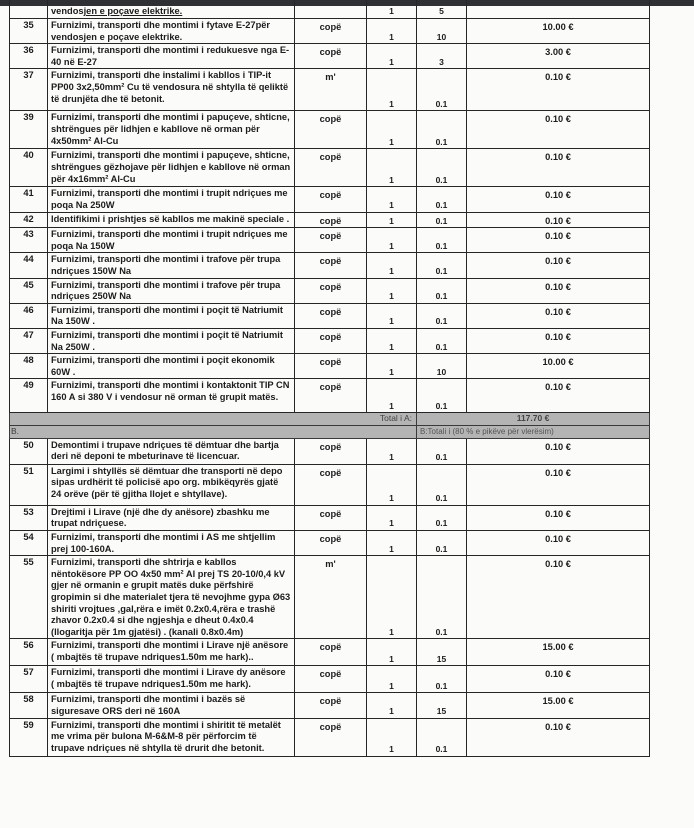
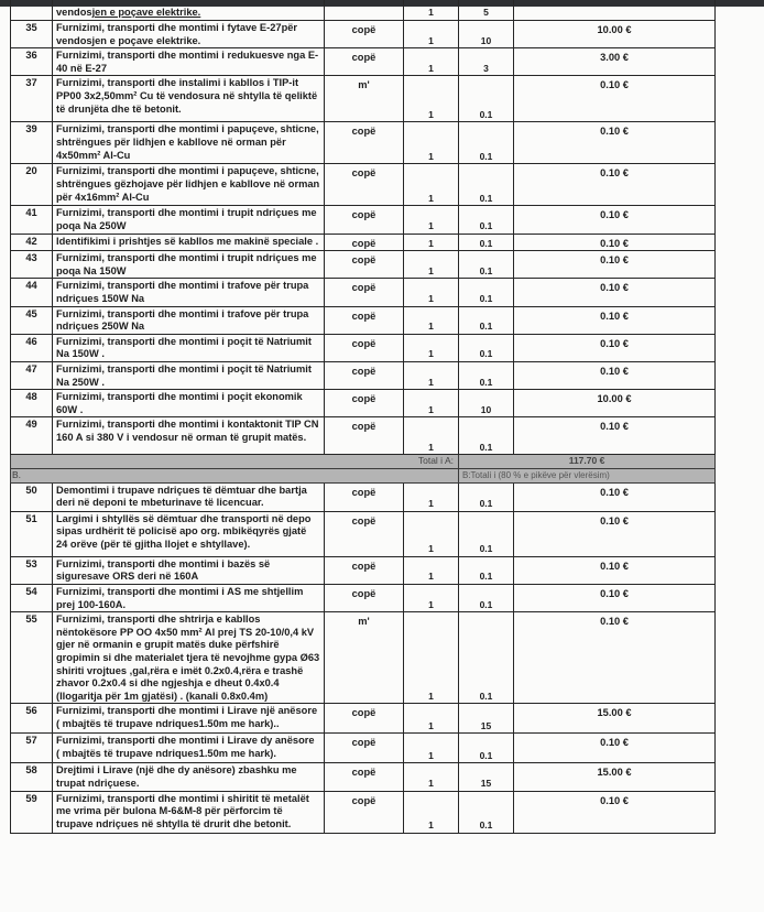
  	vendosjen e poçave elektrike.		1	5
  35	Furnizimi, transporti dhe montimi i fytave E-27për vendosjen e poçave elektrike.	copë	1	10	10.00 €
  36	Furnizimi, transporti dhe montimi i redukuesve nga E-40 në E-27	copë	1	3	3.00 €
  37	Furnizimi, transporti dhe instalimi i kabllos i TIP-it PP00 3x2,50mm² Cu të vendosura në shtylla të qeliktë të drunjëta dhe të betonit.	m'	1	0.1	0.10 €
  39	Furnizimi, transporti dhe montimi i papuçeve, shticne, shtrëngues për lidhjen e kabllove në orman për 4x50mm² Al-Cu	copë	1	0.1	0.10 €
- 40	Furnizimi, transporti dhe montimi i papuçeve, shticne, shtrëngues gëzhojave për lidhjen e kabllove në orman për 4x16mm² Al-Cu	copë	1	0.1	0.10 €
+ 20	Furnizimi, transporti dhe montimi i papuçeve, shticne, shtrëngues gëzhojave për lidhjen e kabllove në orman për 4x16mm² Al-Cu	copë	1	0.1	0.10 €
  41	Furnizimi, transporti dhe montimi i trupit ndriçues me poqa Na 250W	copë	1	0.1	0.10 €
  42	Identifikimi i prishtjes së kabllos me makinë speciale .	copë	1	0.1	0.10 €
  43	Furnizimi, transporti dhe montimi i trupit ndriçues me poqa Na 150W	copë	1	0.1	0.10 €
  44	Furnizimi, transporti dhe montimi i trafove për trupa ndriçues 150W Na	copë	1	0.1	0.10 €
  45	Furnizimi, transporti dhe montimi i trafove për trupa ndriçues 250W Na	copë	1	0.1	0.10 €
  46	Furnizimi, transporti dhe montimi i poçit të Natriumit Na 150W .	copë	1	0.1	0.10 €
  47	Furnizimi, transporti dhe montimi i poçit të Natriumit Na 250W .	copë	1	0.1	0.10 €
  48	Furnizimi, transporti dhe montimi i poçit ekonomik 60W .	copë	1	10	10.00 €
  49	Furnizimi, transporti dhe montimi i kontaktonit TIP CN 160 A si 380 V i vendosur në orman të grupit matës.	copë	1	0.1	0.10 €
  Total i A:	117.70 €
  B.	B:Totali i (80 % e pikëve për vlerësim)
  50	Demontimi i trupave ndriçues të dëmtuar dhe bartja deri në deponi te mbeturinave të licencuar.	copë	1	0.1	0.10 €
  51	Largimi i shtyllës së dëmtuar dhe transporti në depo sipas urdhërit të policisë apo org. mbikëqyrës gjatë 24 orëve (për të gjitha llojet e shtyllave).	copë	1	0.1	0.10 €
- 53	Drejtimi i Lirave (një dhe dy anësore) zbashku me trupat ndriçuese.	copë	1	0.1	0.10 €
+ 53	Furnizimi, transporti dhe montimi i bazës së siguresave ORS deri në 160A	copë	1	0.1	0.10 €
  54	Furnizimi, transporti dhe montimi i AS me shtjellim prej 100-160A.	copë	1	0.1	0.10 €
  55	Furnizimi, transporti dhe shtrirja e kabllos nëntokësore PP OO 4x50 mm² Al prej TS 20-10/0,4 kV gjer në ormanin e grupit matës duke përfshirë gropimin si dhe materialet tjera të nevojhme gypa Ø63 shiriti vrojtues ,gal,rëra e imët 0.2x0.4,rëra e trashë zhavor 0.2x0.4 si dhe ngjeshja e dheut 0.4x0.4 (llogaritja për 1m gjatësi) . (kanali 0.8x0.4m)	m'	1	0.1	0.10 €
  56	Furnizimi, transporti dhe montimi i Lirave një anësore ( mbajtës të trupave ndriques1.50m me hark)..	copë	1	15	15.00 €
  57	Furnizimi, transporti dhe montimi i Lirave dy anësore ( mbajtës të trupave ndriques1.50m me hark).	copë	1	0.1	0.10 €
- 58	Furnizimi, transporti dhe montimi i bazës së siguresave ORS deri në 160A	copë	1	15	15.00 €
+ 58	Drejtimi i Lirave (një dhe dy anësore) zbashku me trupat ndriçuese.	copë	1	15	15.00 €
  59	Furnizimi, transporti dhe montimi i shiritit të metalët me vrima për bulona M-6&M-8 për përforcim të trupave ndriçues në shtylla të drurit dhe betonit.	copë	1	0.1	0.10 €
